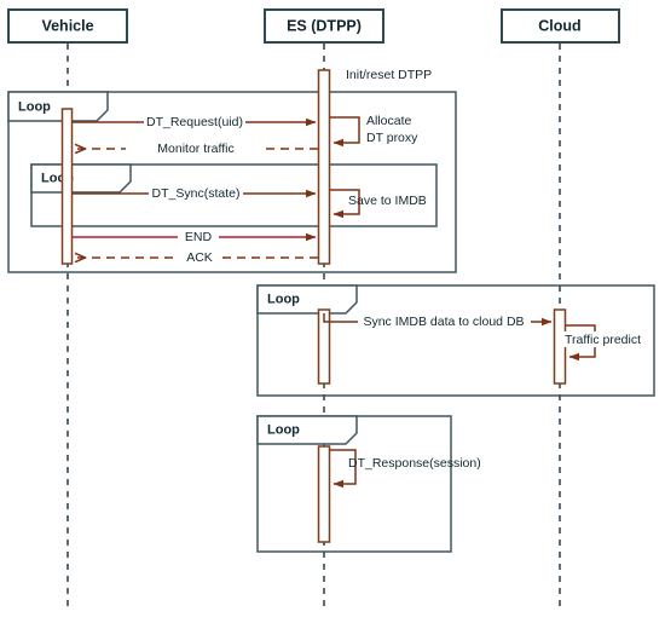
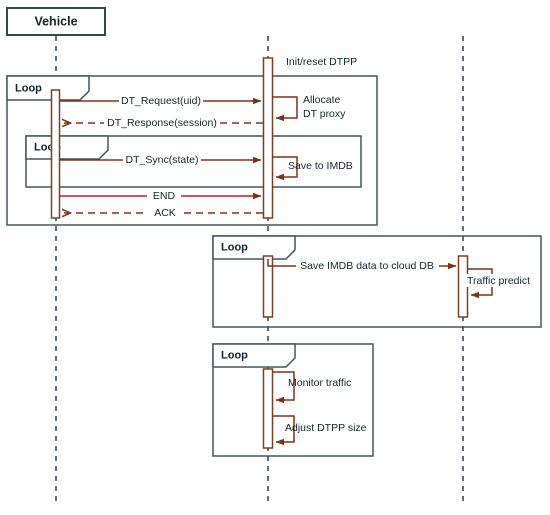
  Loop
  Loop
  Loop
  DT_Request(uid)
  Allocate
  DT proxy
- Monitor traffic
+ DT_Response(session)
  DT_Sync(state)
  Save to IMDB
  END
  ACK
- Sync IMDB data to cloud DB
+ Save IMDB data to cloud DB
  Traffic predict
- DT_Response(session)
+ Monitor traffic
+ Adjust DTPP size
  Init/reset DTPP
  Vehicle
- ES (DTPP)
- Cloud
